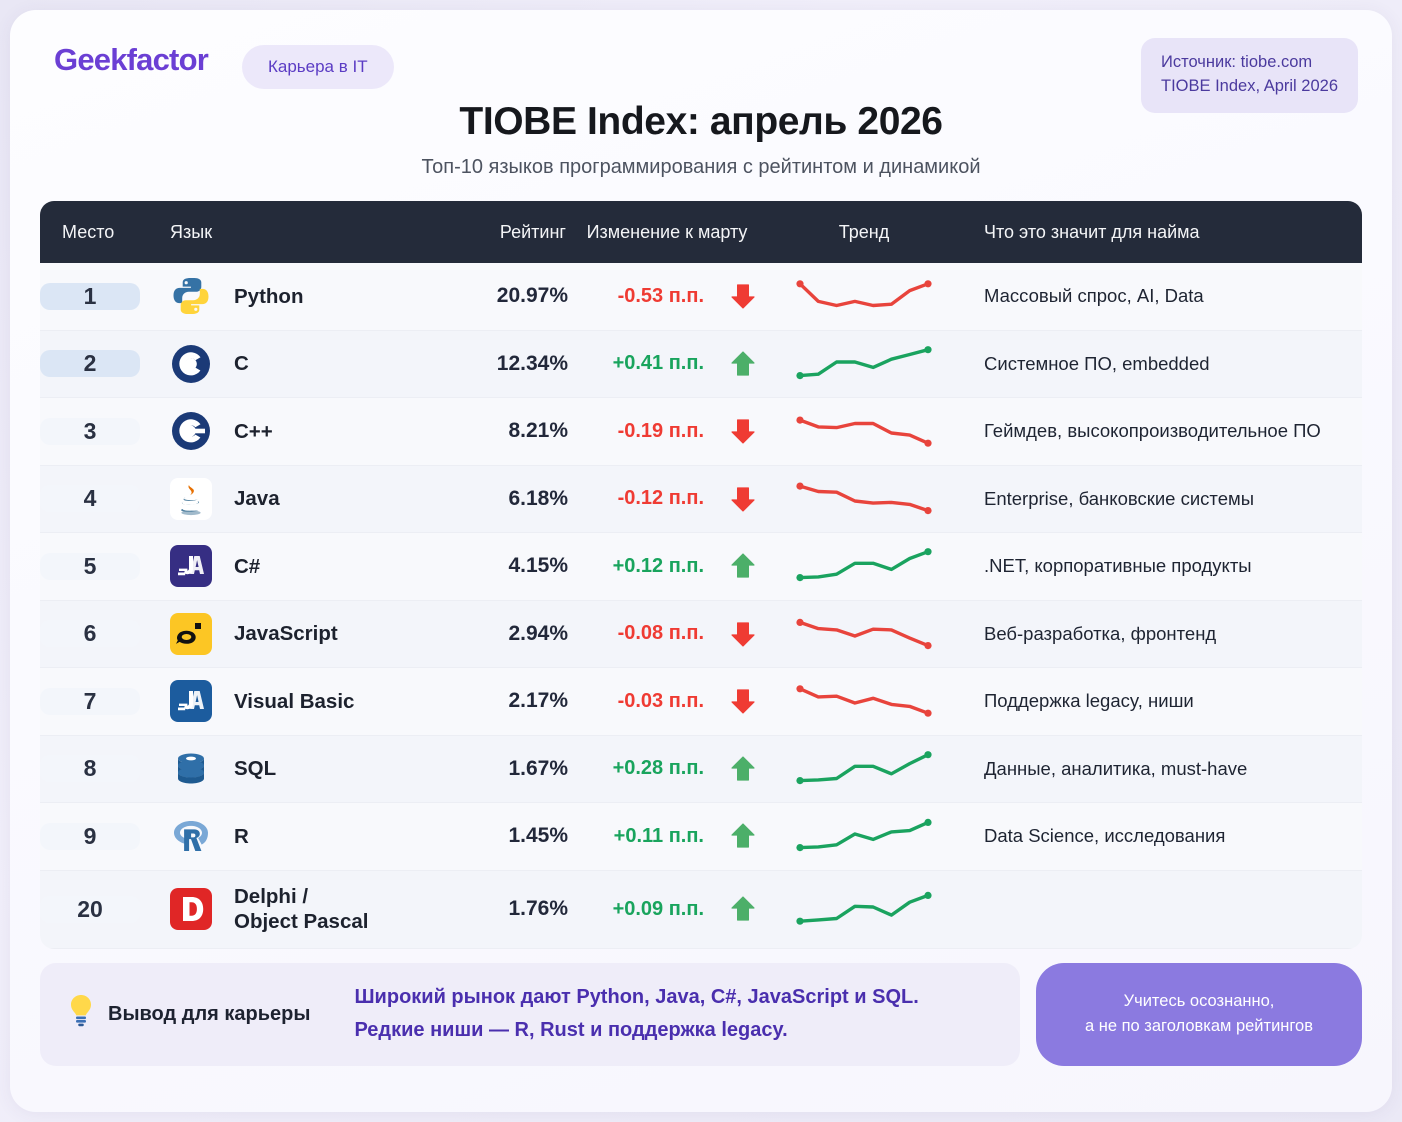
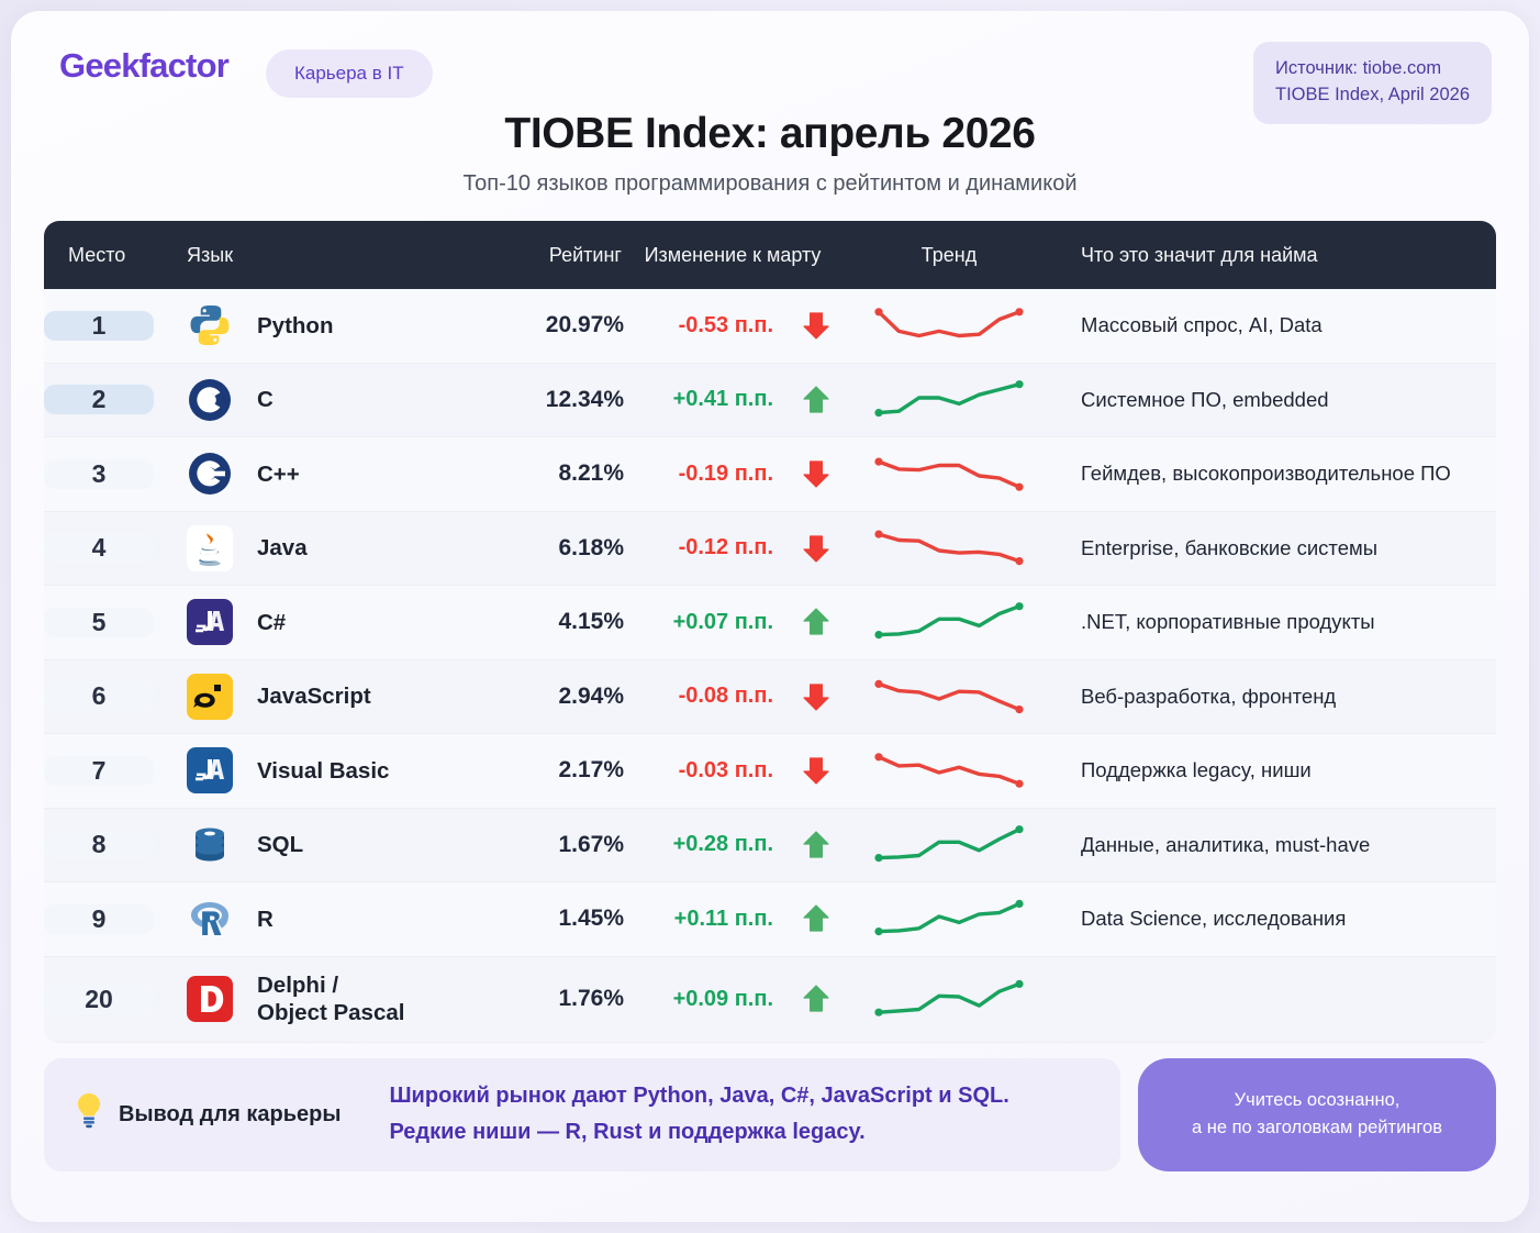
  Geekfactor
  Карьера в IT
  Источник: tiobe.com
  TIOBE Index, April 2026
  TIOBE Index: апрель 2026
  Топ-10 языков программирования с рейтинтом и динамикой
  Место
  Язык
  Рейтинг
  Изменение к марту
  Тренд
  Что это значит для найма
  1
  Python
  20.97%
  -0.53 п.п.
  Массовый спрос, AI, Data
  2
  C
  12.34%
  +0.41 п.п.
  Системное ПО, embedded
  3
  C++
  8.21%
  -0.19 п.п.
  Геймдев, высокопроизводительное ПО
  4
  Java
  6.18%
  -0.12 п.п.
  Enterprise, банковские системы
  5
  C#
  4.15%
- +0.12 п.п.
+ +0.07 п.п.
  .NET, корпоративные продукты
  6
  JavaScript
  2.94%
  -0.08 п.п.
  Веб-разработка, фронтенд
  7
  Visual Basic
  2.17%
  -0.03 п.п.
  Поддержка legacy, ниши
  8
  SQL
  1.67%
  +0.28 п.п.
  Данные, аналитика, must-have
  9
  R
  1.45%
  +0.11 п.п.
  Data Science, исследования
  20
  Delphi /
  Object Pascal
  1.76%
  +0.09 п.п.
  Вывод для карьеры
  Широкий рынок дают Python, Java, C#, JavaScript и SQL.
  Редкие ниши — R, Rust и поддержка legacy.
  Учитесь осознанно,
  а не по заголовкам рейтингов
